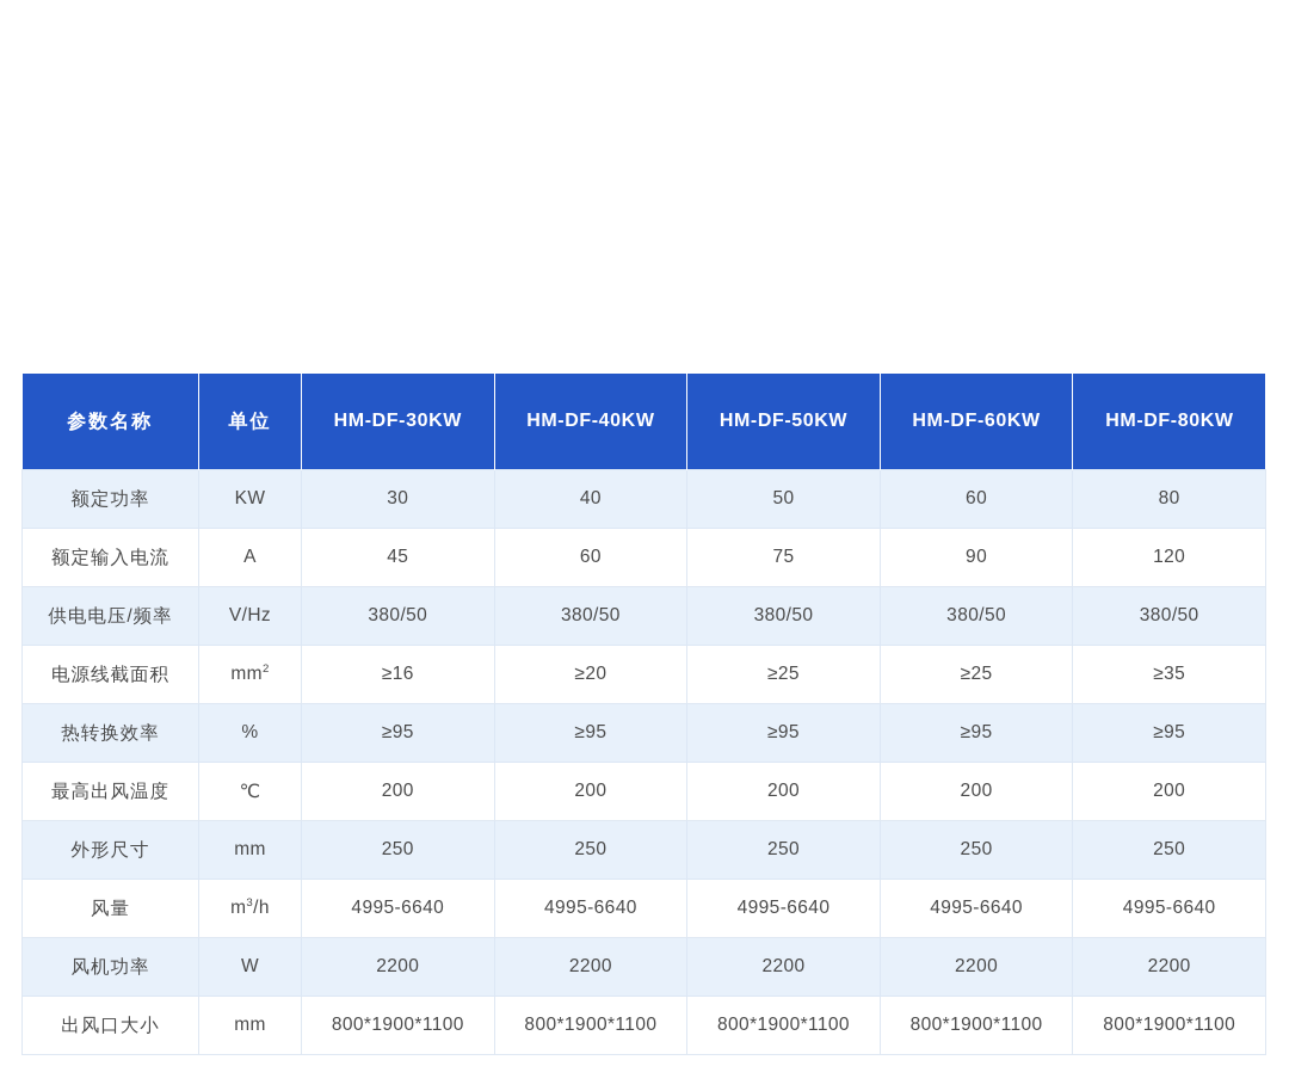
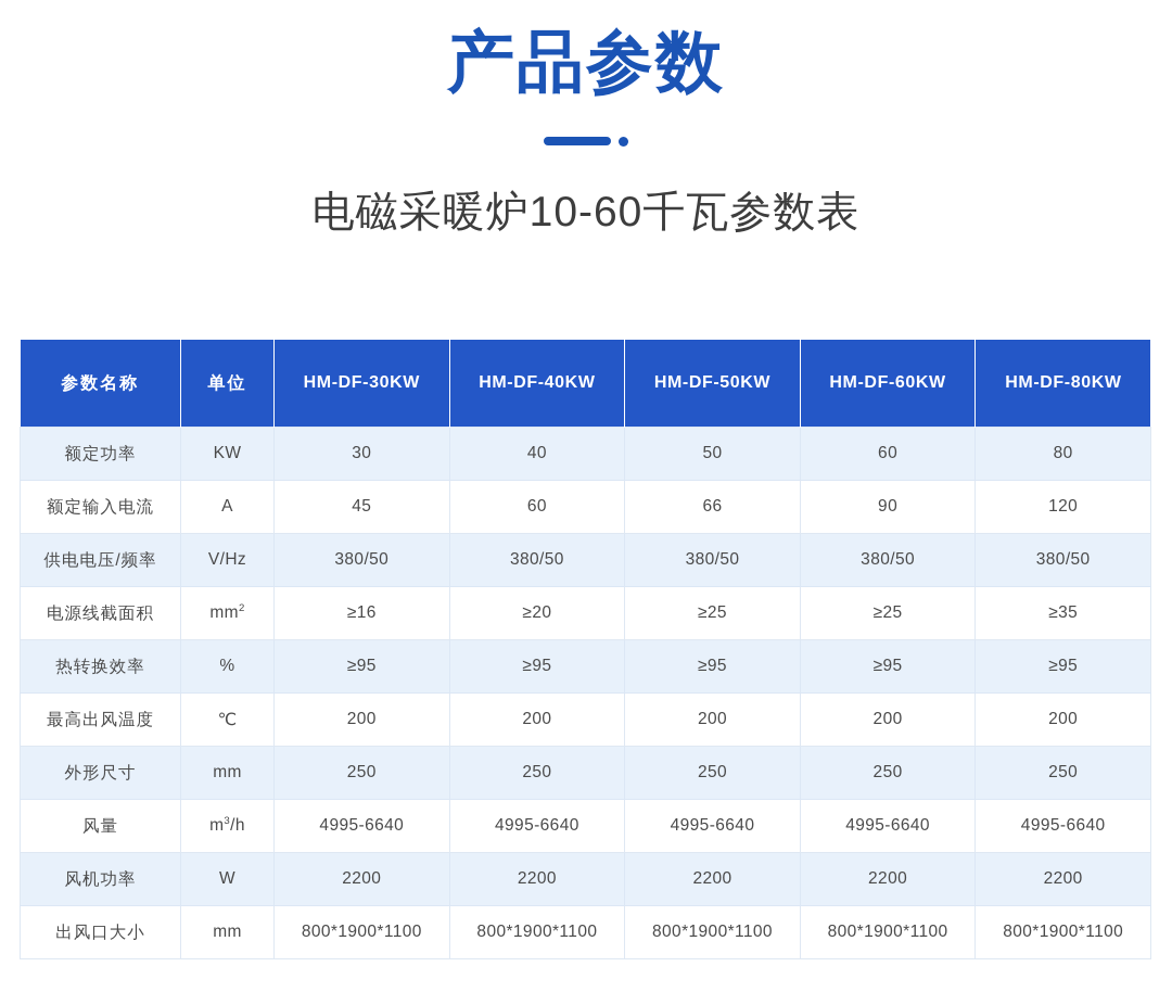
+ 产品参数
+ 电磁采暖炉10-60千瓦参数表
  参数名称	单位	HM-DF-30KW	HM-DF-40KW	HM-DF-50KW	HM-DF-60KW	HM-DF-80KW
  额定功率	KW	30	40	50	60	80
- 额定输入电流	A	45	60	75	90	120
+ 额定输入电流	A	45	60	66	90	120
  供电电压/频率	V/Hz	380/50	380/50	380/50	380/50	380/50
  电源线截面积	mm2	≥16	≥20	≥25	≥25	≥35
  热转换效率	%	≥95	≥95	≥95	≥95	≥95
  最高出风温度	℃	200	200	200	200	200
  外形尺寸	mm	250	250	250	250	250
  风量	m3/h	4995-6640	4995-6640	4995-6640	4995-6640	4995-6640
  风机功率	W	2200	2200	2200	2200	2200
  出风口大小	mm	800*1900*1100	800*1900*1100	800*1900*1100	800*1900*1100	800*1900*1100
